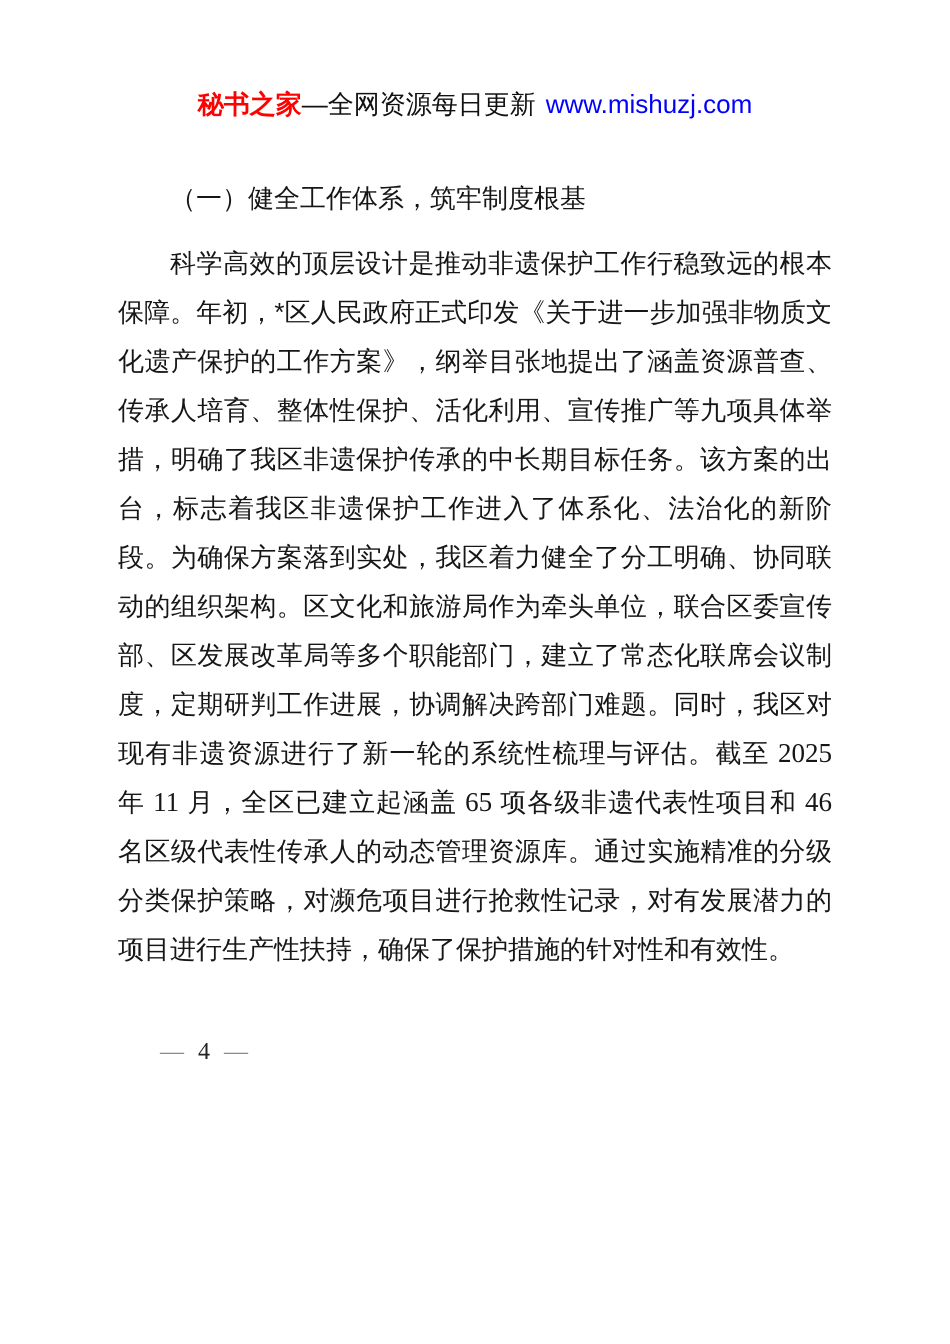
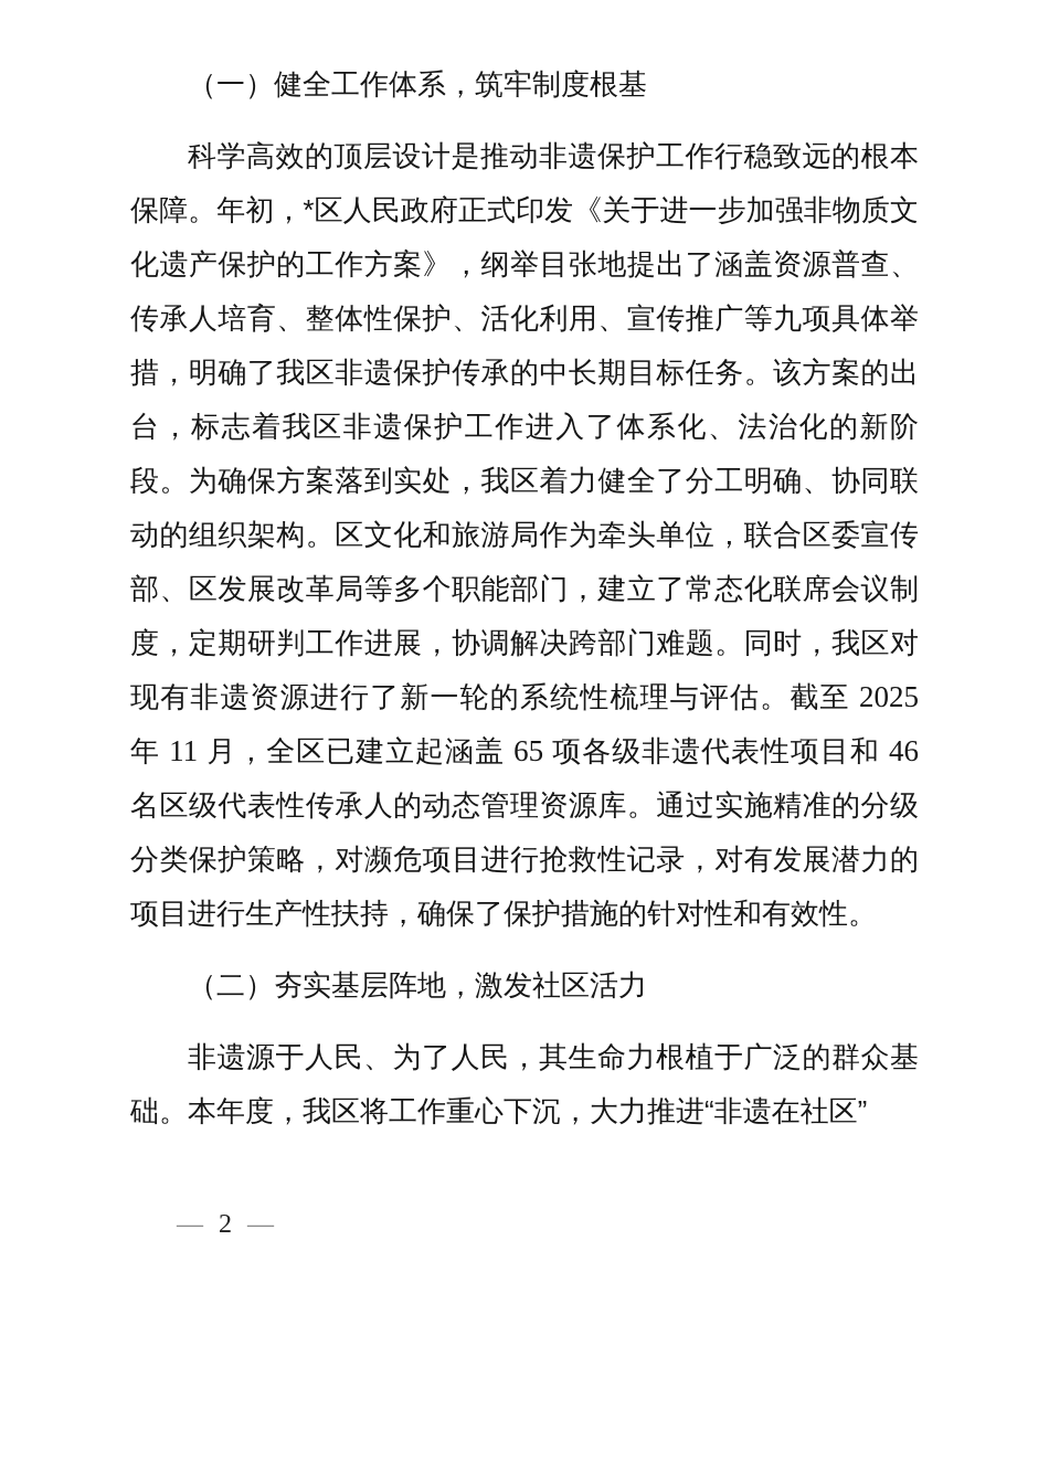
- 秘书之家—全网资源每日更新 www.mishuzj.com
  （一）健全工作体系，筑牢制度根基
  科学高效的顶层设计是推动非遗保护工作行稳致远的根本保障。年初，*区人民政府正式印发《关于进一步加强非物质文化遗产保护的工作方案》，纲举目张地提出了涵盖资源普查、传承人培育、整体性保护、活化利用、宣传推广等九项具体举措，明确了我区非遗保护传承的中长期目标任务。该方案的出台，标志着我区非遗保护工作进入了体系化、法治化的新阶段。为确保方案落到实处，我区着力健全了分工明确、协同联动的组织架构。区文化和旅游局作为牵头单位，联合区委宣传部、区发展改革局等多个职能部门，建立了常态化联席会议制度，定期研判工作进展，协调解决跨部门难题。同时，我区对现有非遗资源进行了新一轮的系统性梳理与评估。截至 2025 年 11 月，全区已建立起涵盖 65 项各级非遗代表性项目和 46 名区级代表性传承人的动态管理资源库。通过实施精准的分级分类保护策略，对濒危项目进行抢救性记录，对有发展潜力的项目进行生产性扶持，确保了保护措施的针对性和有效性。
+ （二）夯实基层阵地，激发社区活力
+ 非遗源于人民、为了人民，其生命力根植于广泛的群众基础。本年度，我区将工作重心下沉，大力推进“非遗在社区”
- — 4 —
+ — 2 —
